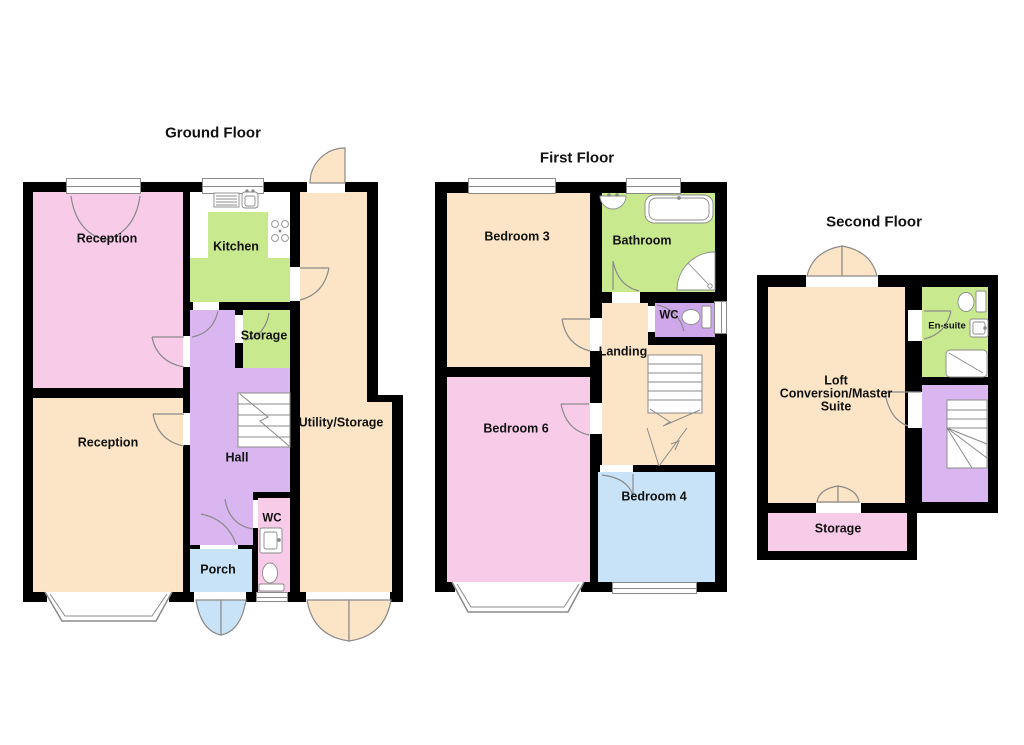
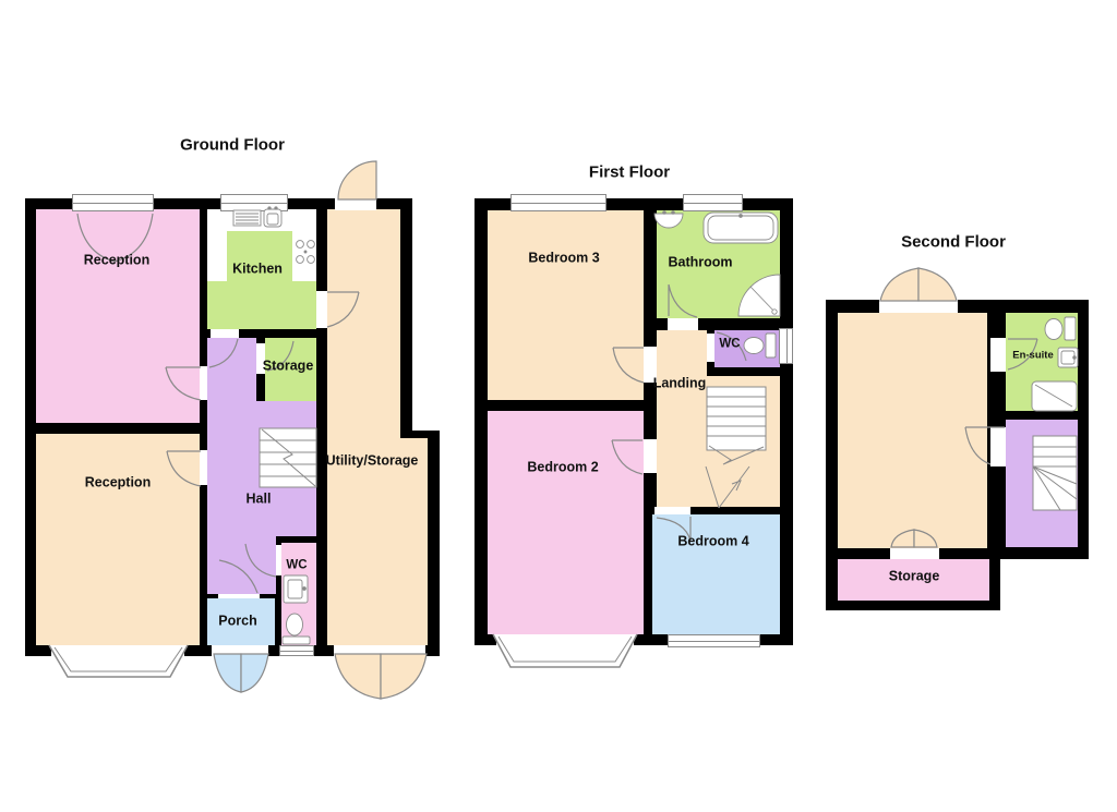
  Ground Floor
  First Floor
  Second Floor
  Reception
  Kitchen
  Storage
  Utility/Storage
  Hall
  Reception
  WC
  Porch
  Bedroom 3
  Bathroom
  WC
  Landing
- Bedroom 6
+ Bedroom 2
  Bedroom 4
- Loft
- Conversion/Master
- Suite
  En-suite
  Storage
